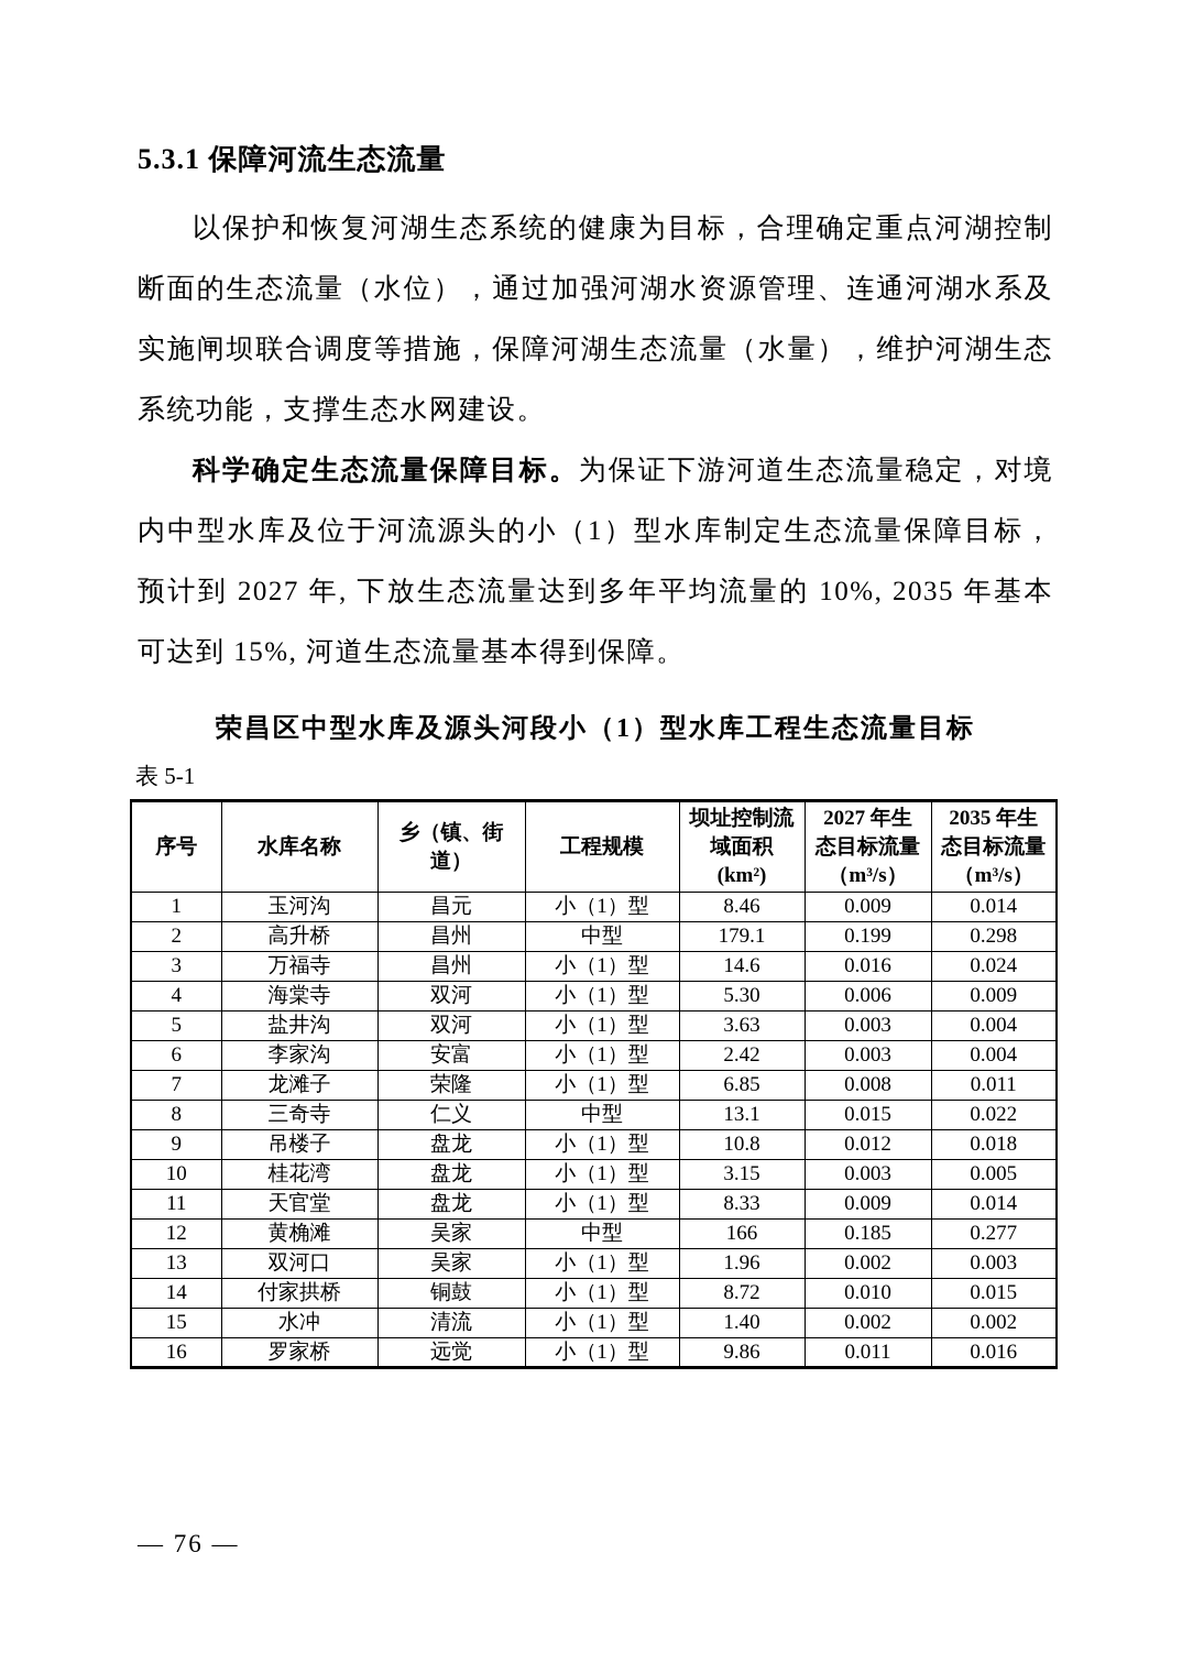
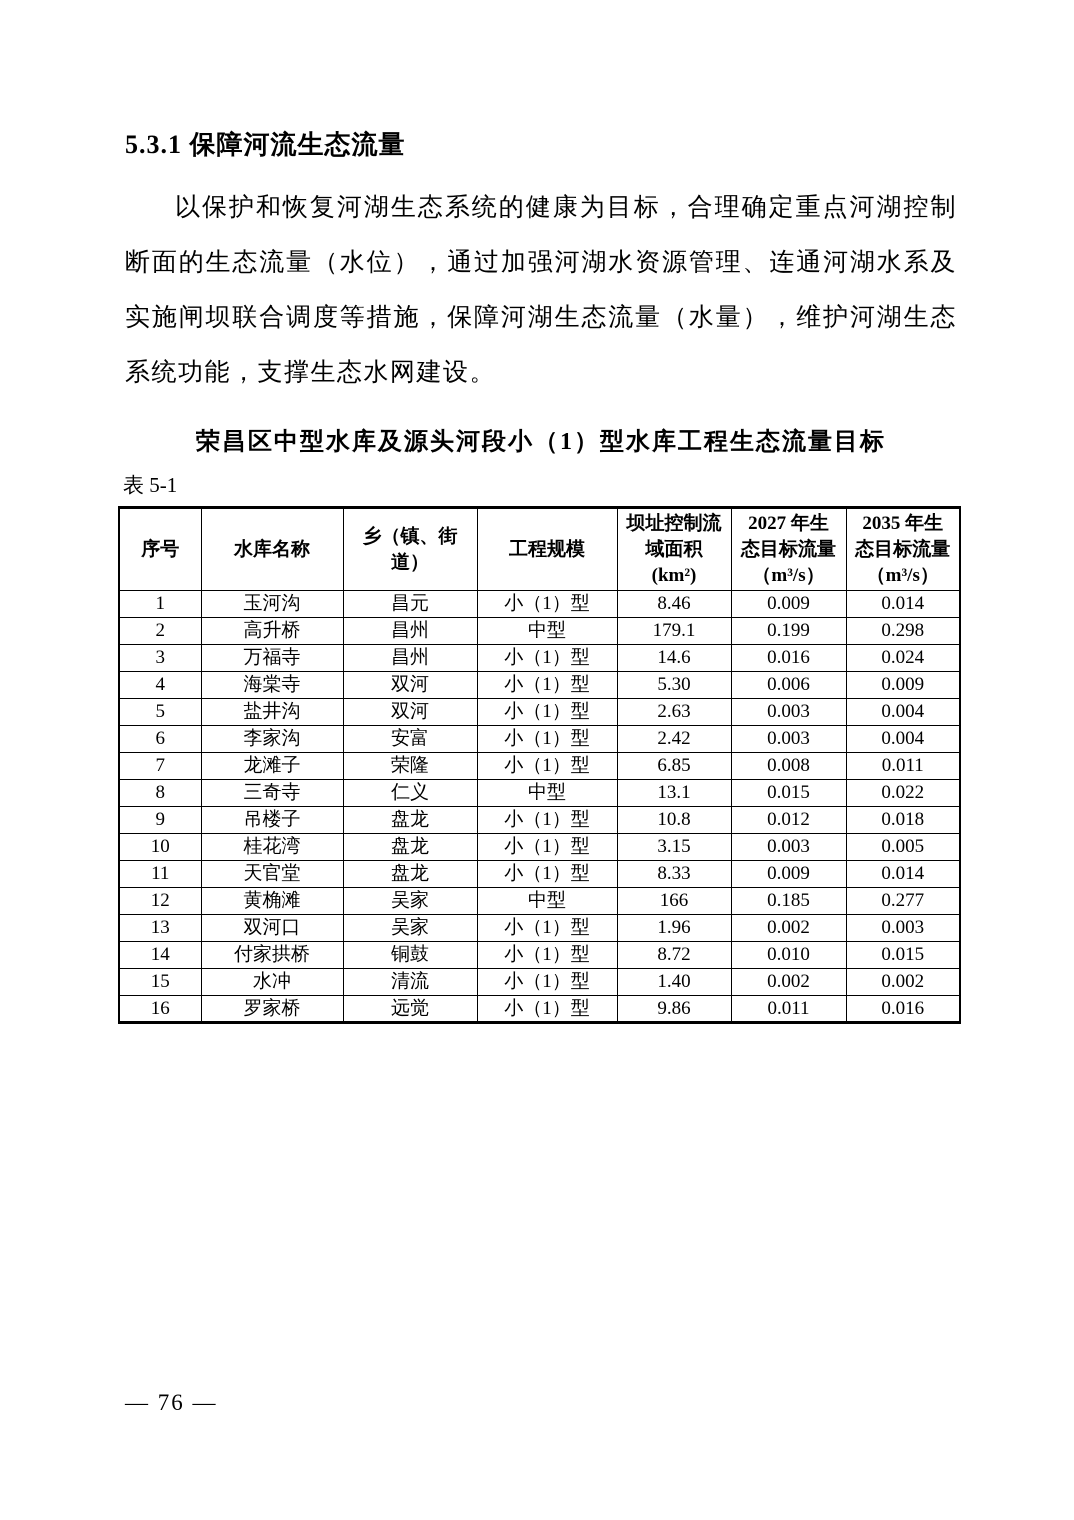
  5.3.1 保障河流生态流量
  以保护和恢复河湖生态系统的健康为目标，合理确定重点河湖控制断面的生态流量（水位），通过加强河湖水资源管理、连通河湖水系及实施闸坝联合调度等措施，保障河湖生态流量（水量），维护河湖生态系统功能，支撑生态水网建设。
- 科学确定生态流量保障目标。为保证下游河道生态流量稳定，对境内中型水库及位于河流源头的小（1）型水库制定生态流量保障目标，预计到 2027 年, 下放生态流量达到多年平均流量的 10%, 2035 年基本可达到 15%, 河道生态流量基本得到保障。
  荣昌区中型水库及源头河段小（1）型水库工程生态流量目标
  表 5-1
  序号	水库名称	乡（镇、街道）	工程规模	坝址控制流 域面积 (km²)	2027 年生 态目标流量 （m³/s）	2035 年生 态目标流量 （m³/s）
  1	玉河沟	昌元	小（1）型	8.46	0.009	0.014
  2	高升桥	昌州	中型	179.1	0.199	0.298
  3	万福寺	昌州	小（1）型	14.6	0.016	0.024
  4	海棠寺	双河	小（1）型	5.30	0.006	0.009
- 5	盐井沟	双河	小（1）型	3.63	0.003	0.004
+ 5	盐井沟	双河	小（1）型	2.63	0.003	0.004
  6	李家沟	安富	小（1）型	2.42	0.003	0.004
  7	龙滩子	荣隆	小（1）型	6.85	0.008	0.011
  8	三奇寺	仁义	中型	13.1	0.015	0.022
  9	吊楼子	盘龙	小（1）型	10.8	0.012	0.018
  10	桂花湾	盘龙	小（1）型	3.15	0.003	0.005
  11	天官堂	盘龙	小（1）型	8.33	0.009	0.014
  12	黄桷滩	吴家	中型	166	0.185	0.277
  13	双河口	吴家	小（1）型	1.96	0.002	0.003
  14	付家拱桥	铜鼓	小（1）型	8.72	0.010	0.015
  15	水冲	清流	小（1）型	1.40	0.002	0.002
  16	罗家桥	远觉	小（1）型	9.86	0.011	0.016
  — 76 —
